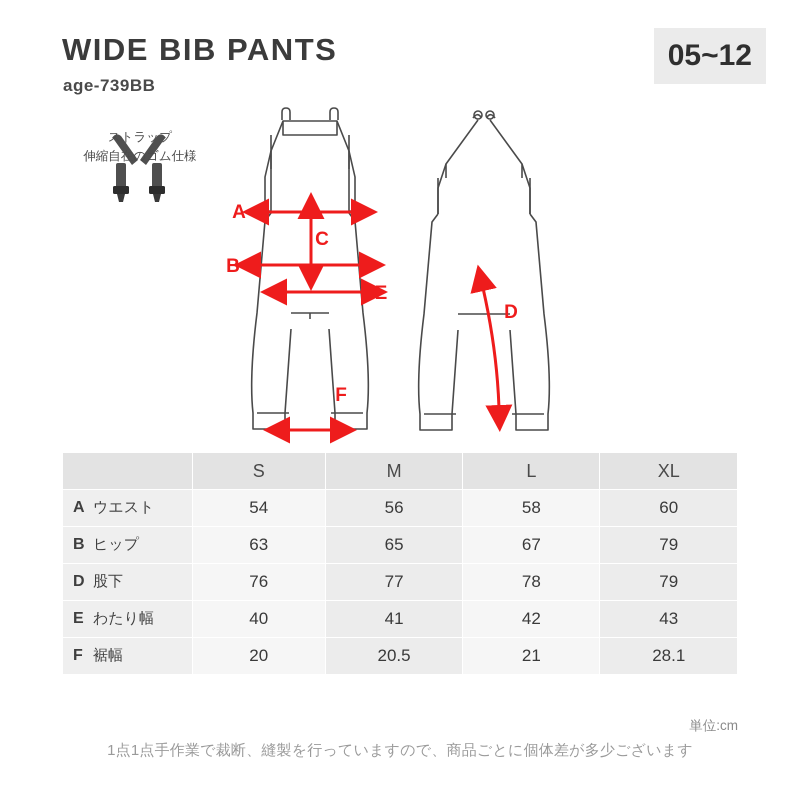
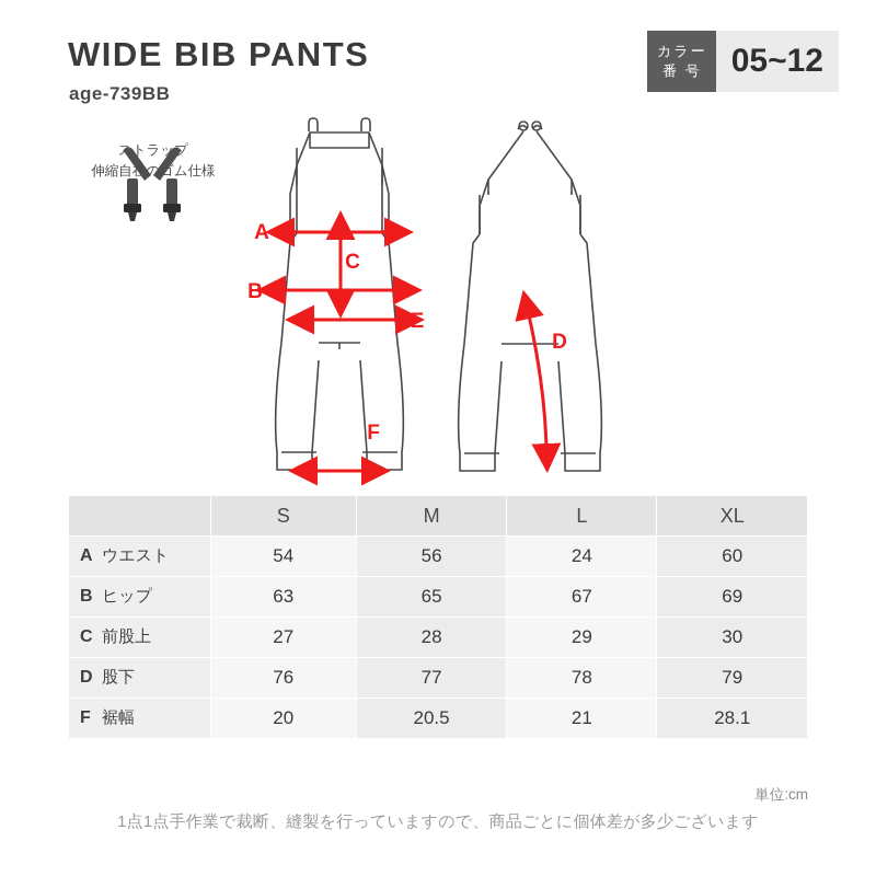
  WIDE BIB PANTS
  age-739BB
+ カラー
+ 番 号
  05~12
  A
  B
  C
  D
  E
  F
  ストラップ
  伸縮自在のゴム仕様
  	S	M	L	XL
- A ウエスト	54	56	58	60
+ A ウエスト	54	56	24	60
- B ヒップ	63	65	67	79
+ B ヒップ	63	65	67	69
+ C 前股上	27	28	29	30
  D 股下	76	77	78	79
- E わたり幅	40	41	42	43
  F 裾幅	20	20.5	21	28.1
  単位:cm
  1点1点手作業で裁断、縫製を行っていますので、商品ごとに個体差が多少ございます
